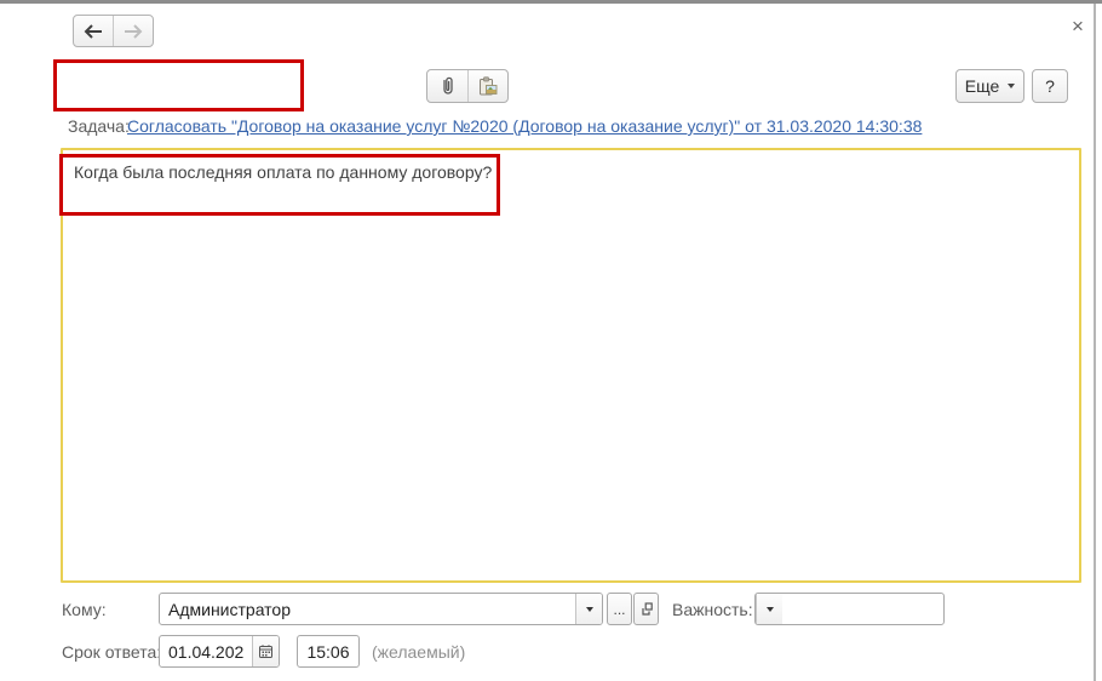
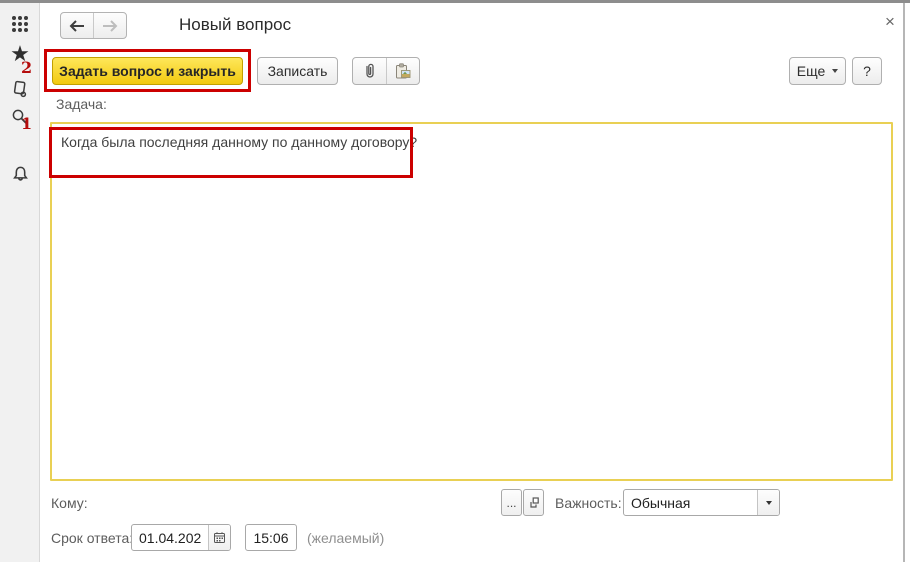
+ ★
+ 2
+ 1
+ Новый вопрос
  ×
+ Задать вопрос и закрыть
+ Записать
  Еще
  ?
  Задача:
- Согласовать "Договор на оказание услуг №2020 (Договор на оказание услуг)" от 31.03.2020 14:30:38
- Когда была последняя оплата по данному договору?
+ Когда была последняя данному по данному договору?
  Кому:
- Администратор
  ...
  Важность:
+ Обычная
  Срок ответа
  01.04.202
  15:06
  (желаемый)
